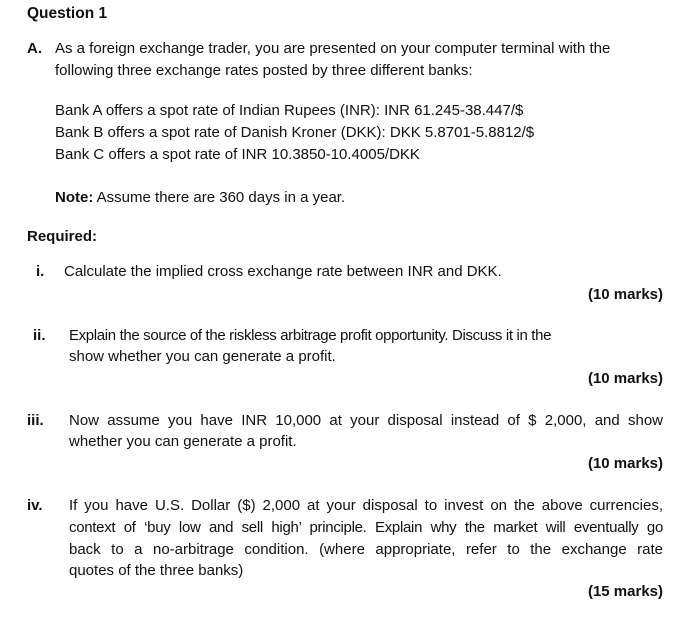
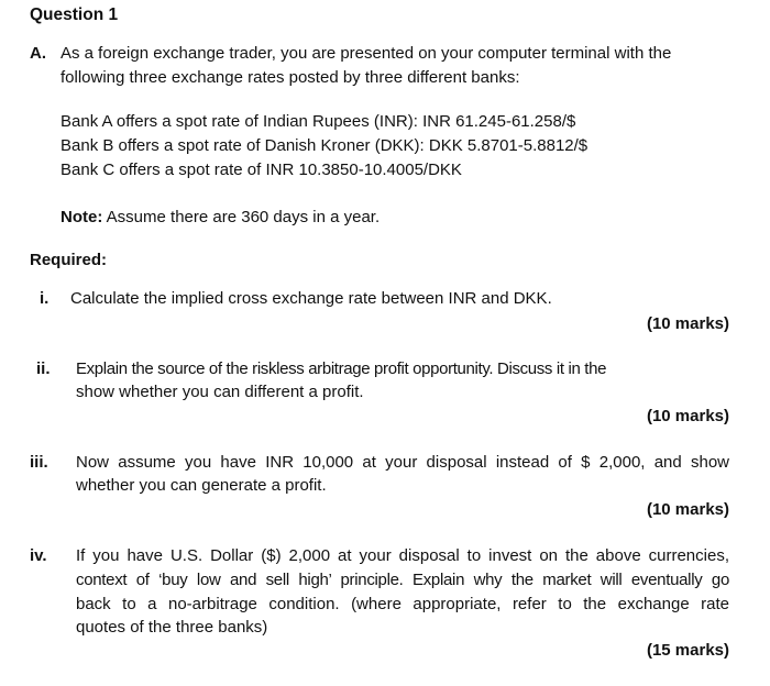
  Question 1
  A.
  As a foreign exchange trader, you are presented on your computer terminal with the
  following three exchange rates posted by three different banks:
- Bank A offers a spot rate of Indian Rupees (INR): INR 61.245-38.447/$
+ Bank A offers a spot rate of Indian Rupees (INR): INR 61.245-61.258/$
  Bank B offers a spot rate of Danish Kroner (DKK): DKK 5.8701-5.8812/$
  Bank C offers a spot rate of INR 10.3850-10.4005/DKK
  Note: Assume there are 360 days in a year.
  Required:
  i.
  Calculate the implied cross exchange rate between INR and DKK.
  (10 marks)
  ii.
  Explain the source of the riskless arbitrage profit opportunity. Discuss it in the
- show whether you can generate a profit.
+ show whether you can different a profit.
  (10 marks)
  iii.
  Now assume you have INR 10,000 at your disposal instead of $ 2,000, and show
  whether you can generate a profit.
  (10 marks)
  iv.
  If you have U.S. Dollar ($) 2,000 at your disposal to invest on the above currencies,
  context of ‘buy low and sell high’ principle. Explain why the market will eventually go
  back to a no-arbitrage condition. (where appropriate, refer to the exchange rate
  quotes of the three banks)
  (15 marks)
